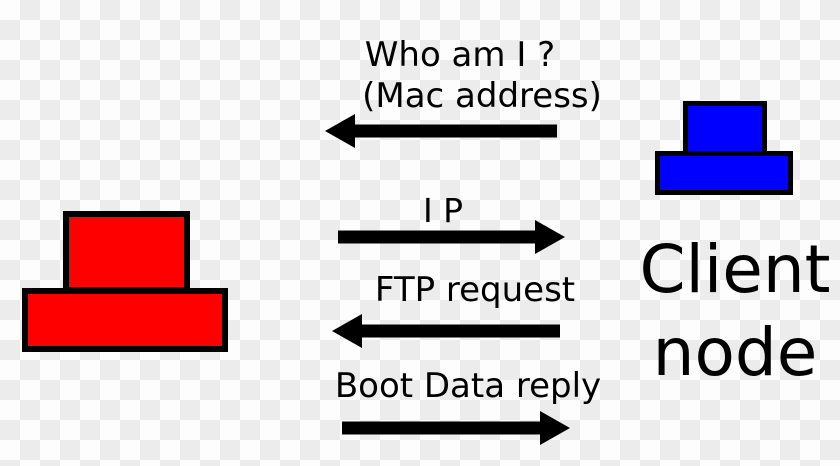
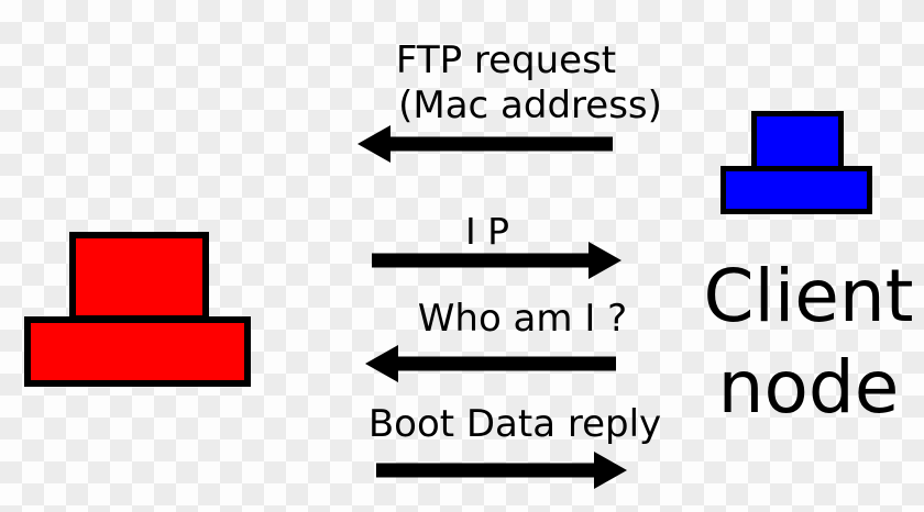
  Client
  node
- Who am I ?
+ FTP request
  (Mac address)
  I P
- FTP request
+ Who am I ?
  Boot Data reply
